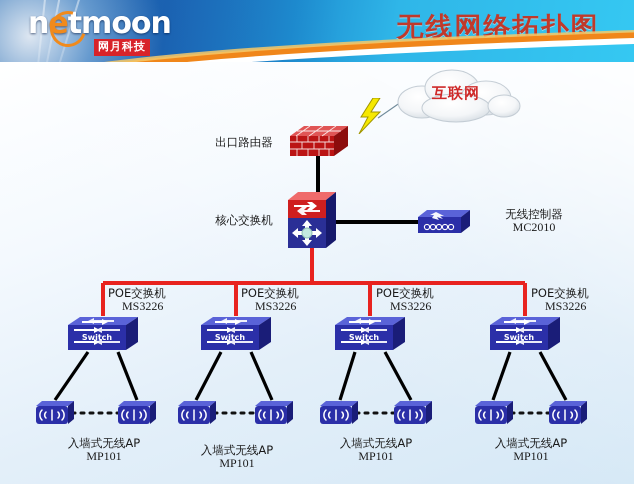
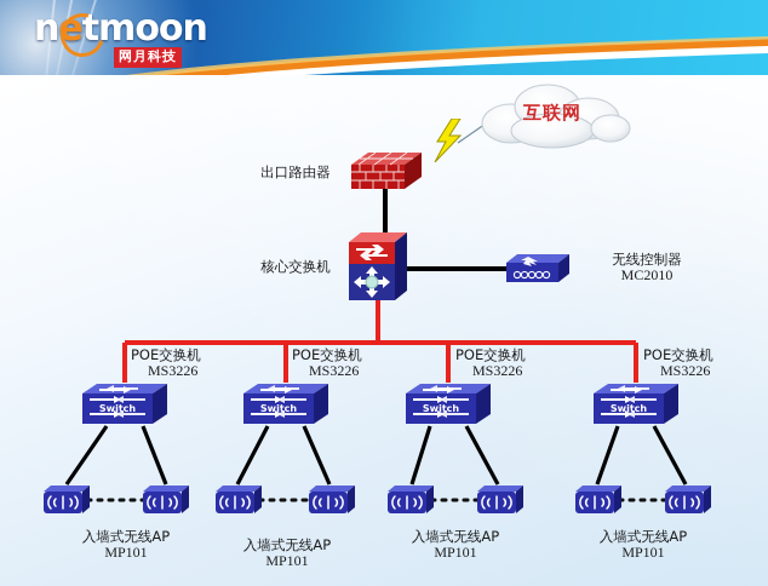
  netmoon
  网月科技
- 无线网络拓扑图
  互联网
  出口路由器
  核心交换机
  无线控制器
  MC2010
  POE交换机
  MS3226
  Switch
  POE交换机
  MS3226
  Switch
  POE交换机
  MS3226
  Switch
  POE交换机
  MS3226
  Switch
  入墙式无线AP
  MP101
  入墙式无线AP
  MP101
  入墙式无线AP
  MP101
  入墙式无线AP
  MP101
